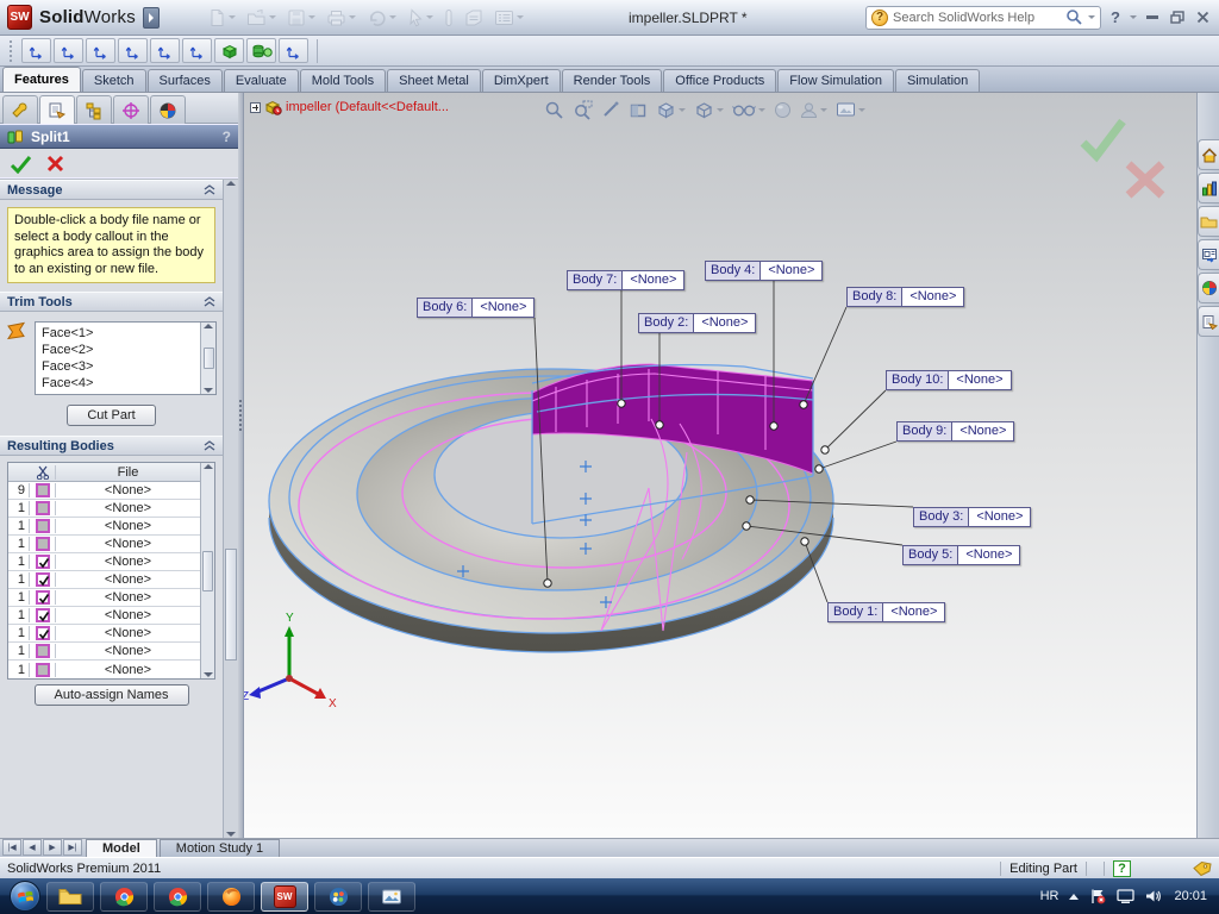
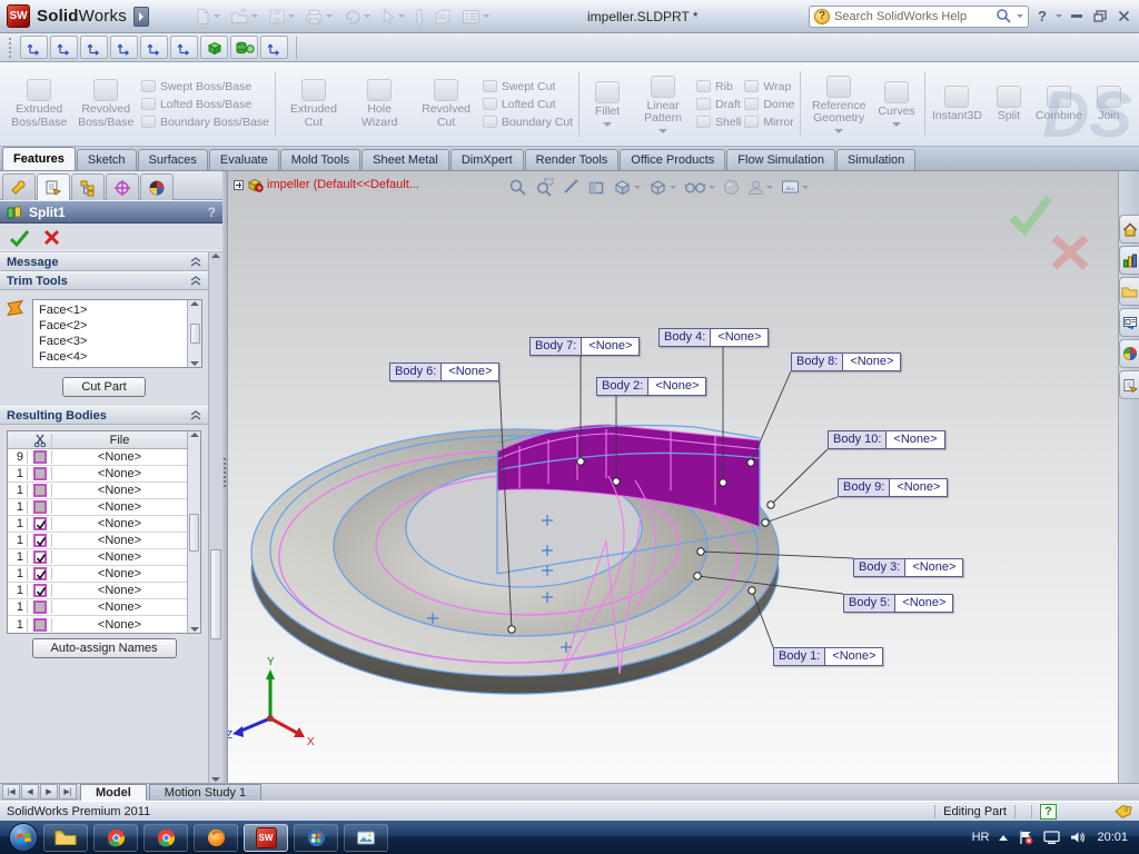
  SW
  SolidWorks
  impeller.SLDPRT *
  ?
  Search SolidWorks Help
  ?
+ Extruded Boss/Base
+ Revolved Boss/Base
+ Swept Boss/Base
+ Lofted Boss/Base
+ Boundary Boss/Base
+ Extruded Cut
+ Hole Wizard
+ Revolved Cut
+ Swept Cut
+ Lofted Cut
+ Boundary Cut
+ Fillet
+ Linear Pattern
+ Rib
+ Draft
+ Shell
+ Wrap
+ Dome
+ Mirror
+ Reference Geometry
+ Curves
+ Instant3D
+ Split
+ Combine
+ Join
+ DS
  Features
  Sketch
  Surfaces
  Evaluate
  Mold Tools
  Sheet Metal
  DimXpert
  Render Tools
  Office Products
  Flow Simulation
  Simulation
  Split1
  ?
  Message
- Double-click a body file name or select a body callout in the graphics area to assign the body to an existing or new file.
  Trim Tools
  Face<1>
  Face<2>
  Face<3>
  Face<4>
  Cut Part
  Resulting Bodies
  File
  9
  <None>
  1
  <None>
  1
  <None>
  1
  <None>
  1
  <None>
  1
  <None>
  1
  <None>
  1
  <None>
  1
  <None>
  1
  <None>
  1
  <None>
  Auto-assign Names
  Y
  X
  Z
  Body 6:
  <None>
  Body 7:
  <None>
  Body 2:
  <None>
  Body 4:
  <None>
  Body 8:
  <None>
  Body 10:
  <None>
  Body 9:
  <None>
  Body 3:
  <None>
  Body 5:
  <None>
  Body 1:
  <None>
  impeller (Default<<Default...
  Model
  Motion Study 1
  SolidWorks Premium 2011
  Editing Part
  ?
  SW
  HR
  20:01
